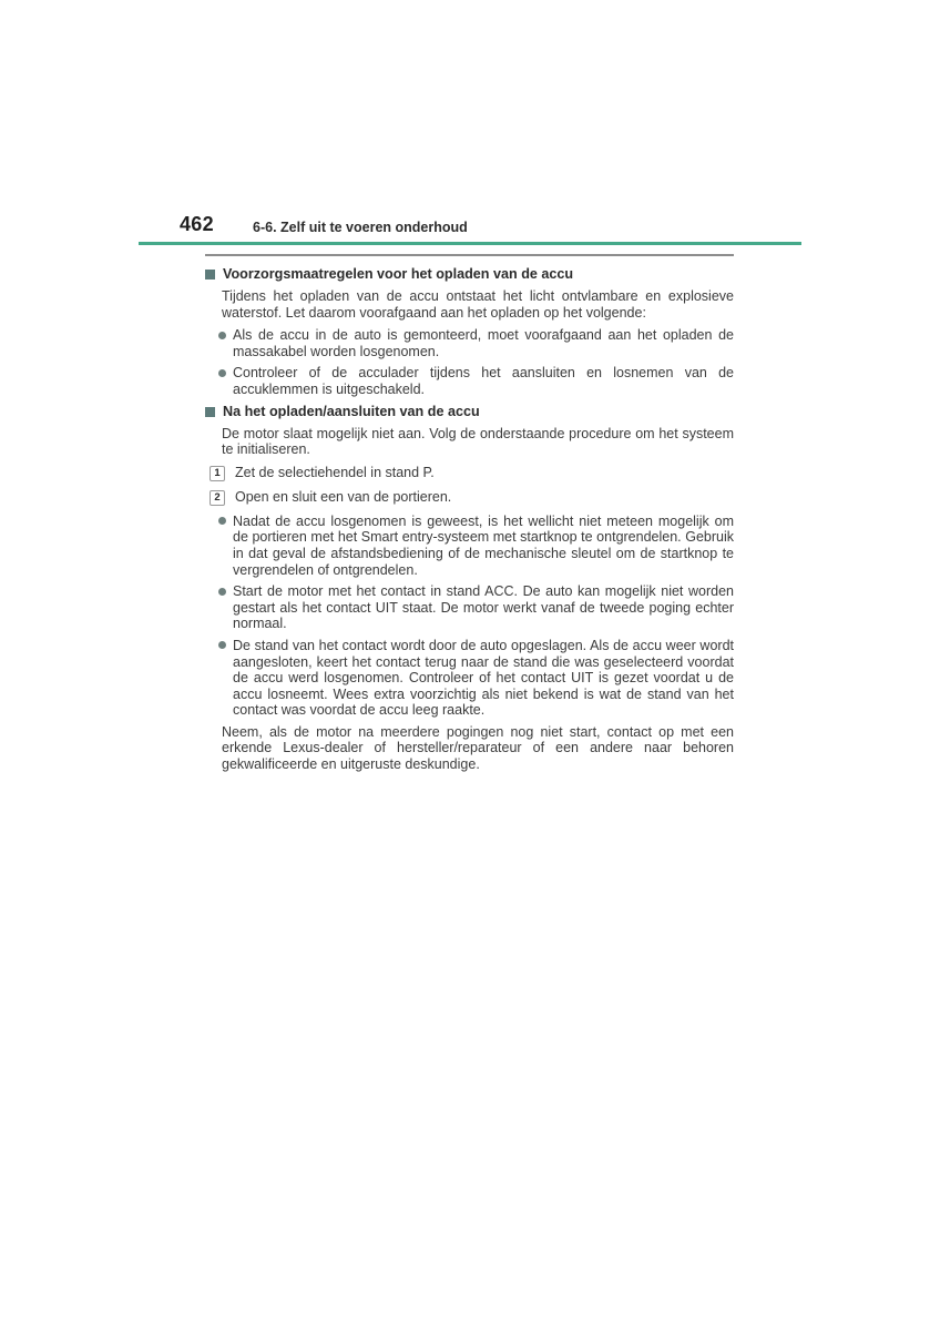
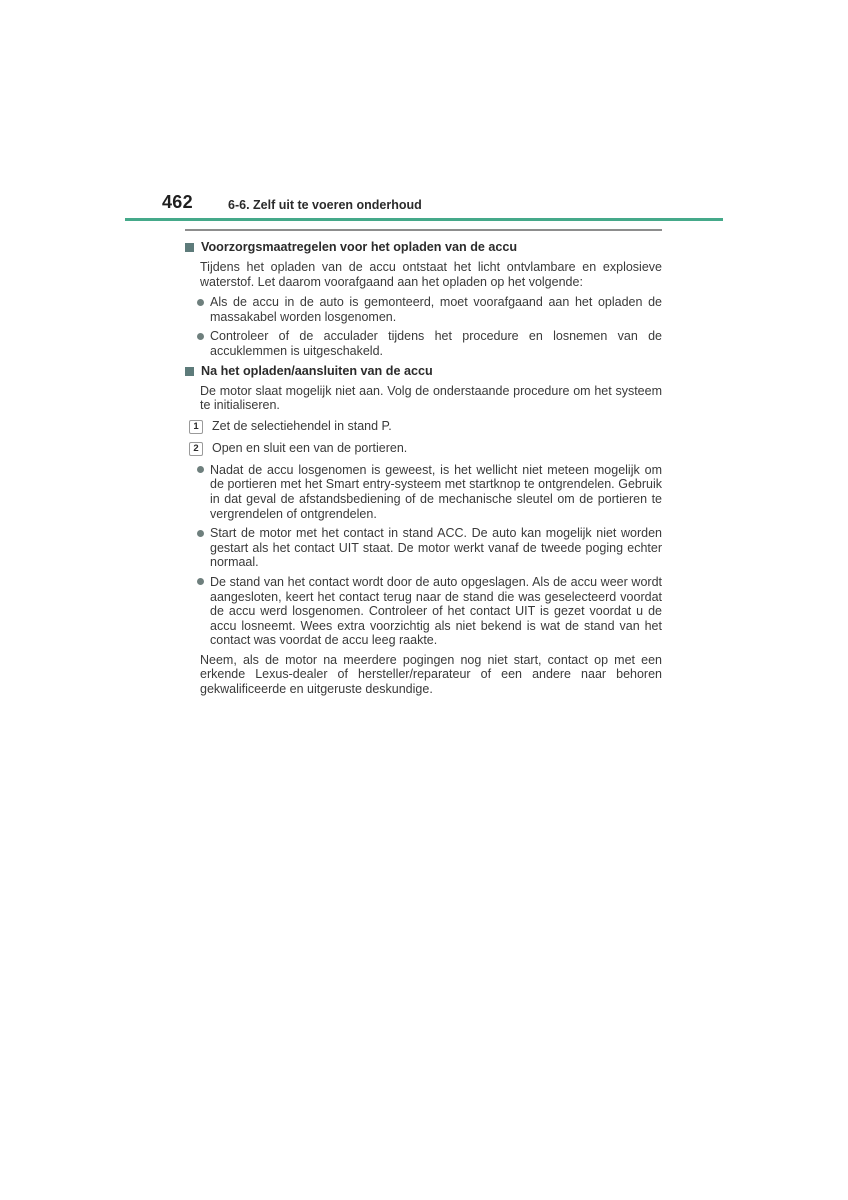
  462
  6-6. Zelf uit te voeren onderhoud
  Voorzorgsmaatregelen voor het opladen van de accu
  Tijdens het opladen van de accu ontstaat het licht ontvlambare en explosieve waterstof. Let daarom voorafgaand aan het opladen op het volgende:
  Als de accu in de auto is gemonteerd, moet voorafgaand aan het opladen de massaka­bel worden losgenomen.
- Controleer of de acculader tijdens het aansluiten en losnemen van de accuklemmen is uitgeschakeld.
+ Controleer of de acculader tijdens het procedure en losnemen van de accuklemmen is uitgeschakeld.
  Na het opladen/aansluiten van de accu
  De motor slaat mogelijk niet aan. Volg de onderstaande procedure om het systeem te initialiseren.
  1
  Zet de selectiehendel in stand P.
  2
  Open en sluit een van de portieren.
- Nadat de accu losgenomen is geweest, is het wellicht niet meteen mogelijk om de por­tieren met het Smart entry-systeem met startknop te ontgrendelen. Gebruik in dat geval de afstandsbediening of de mechanische sleutel om de startknop te vergrendelen of ontgrendelen.
+ Nadat de accu losgenomen is geweest, is het wellicht niet meteen mogelijk om de por­tieren met het Smart entry-systeem met startknop te ontgrendelen. Gebruik in dat geval de afstandsbediening of de mechanische sleutel om de portieren te vergrendelen of ontgrendelen.
  Start de motor met het contact in stand ACC. De auto kan mogelijk niet worden gestart als het contact UIT staat. De motor werkt vanaf de tweede poging echter nor­maal.
  De stand van het contact wordt door de auto opgeslagen. Als de accu weer wordt aan­gesloten, keert het contact terug naar de stand die was geselecteerd voordat de accu werd losgenomen. Controleer of het contact UIT is gezet voordat u de accu losneemt. Wees extra voorzichtig als niet bekend is wat de stand van het contact was voordat de accu leeg raakte.
  Neem, als de motor na meerdere pogingen nog niet start, contact op met een erkende Lexus-dealer of hersteller/reparateur of een andere naar behoren gekwalificeerde en uitgeruste deskundige.
